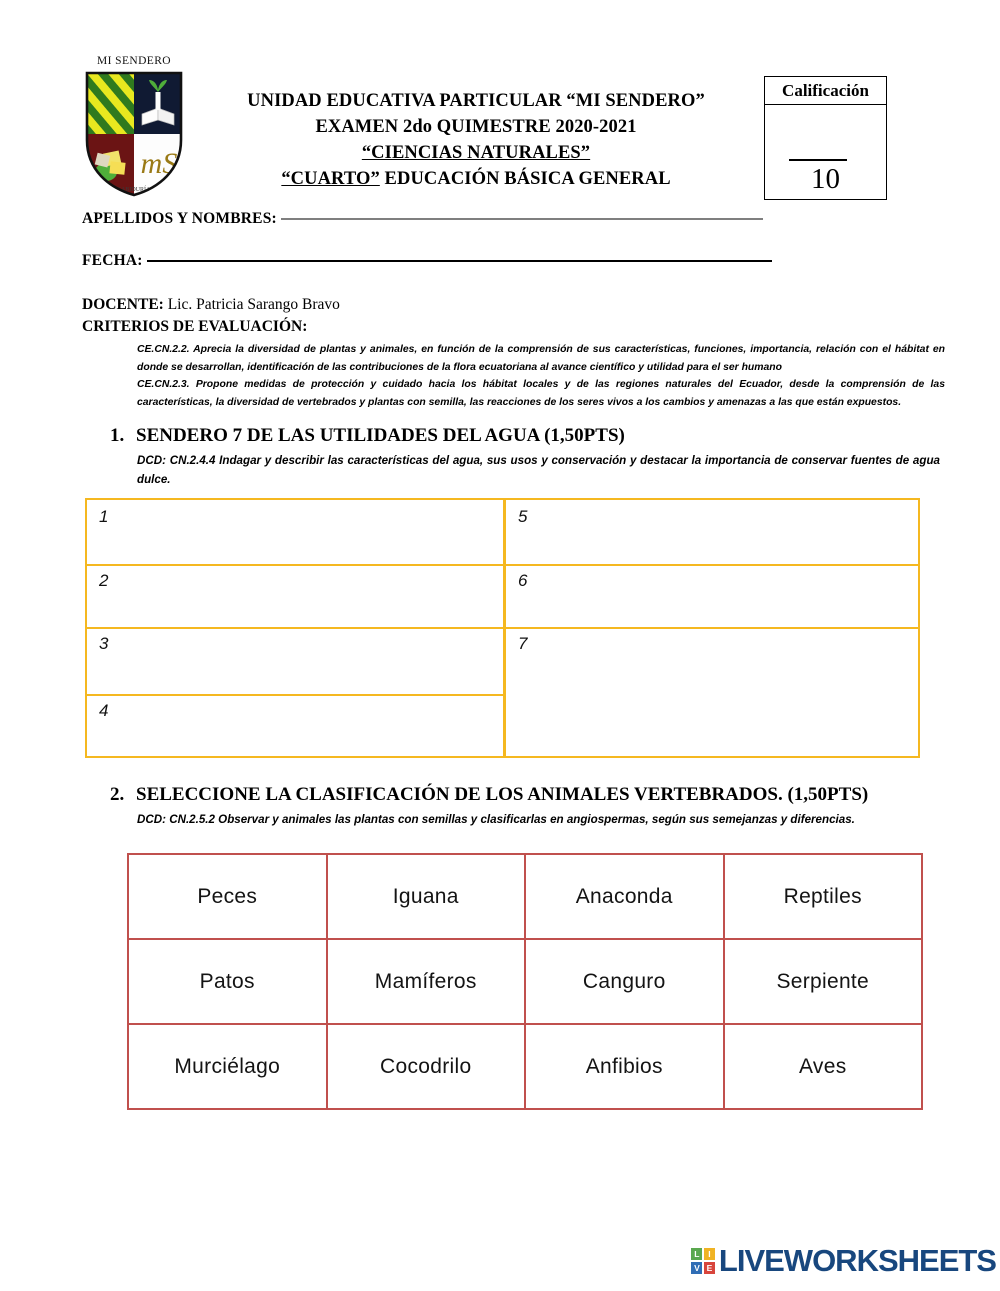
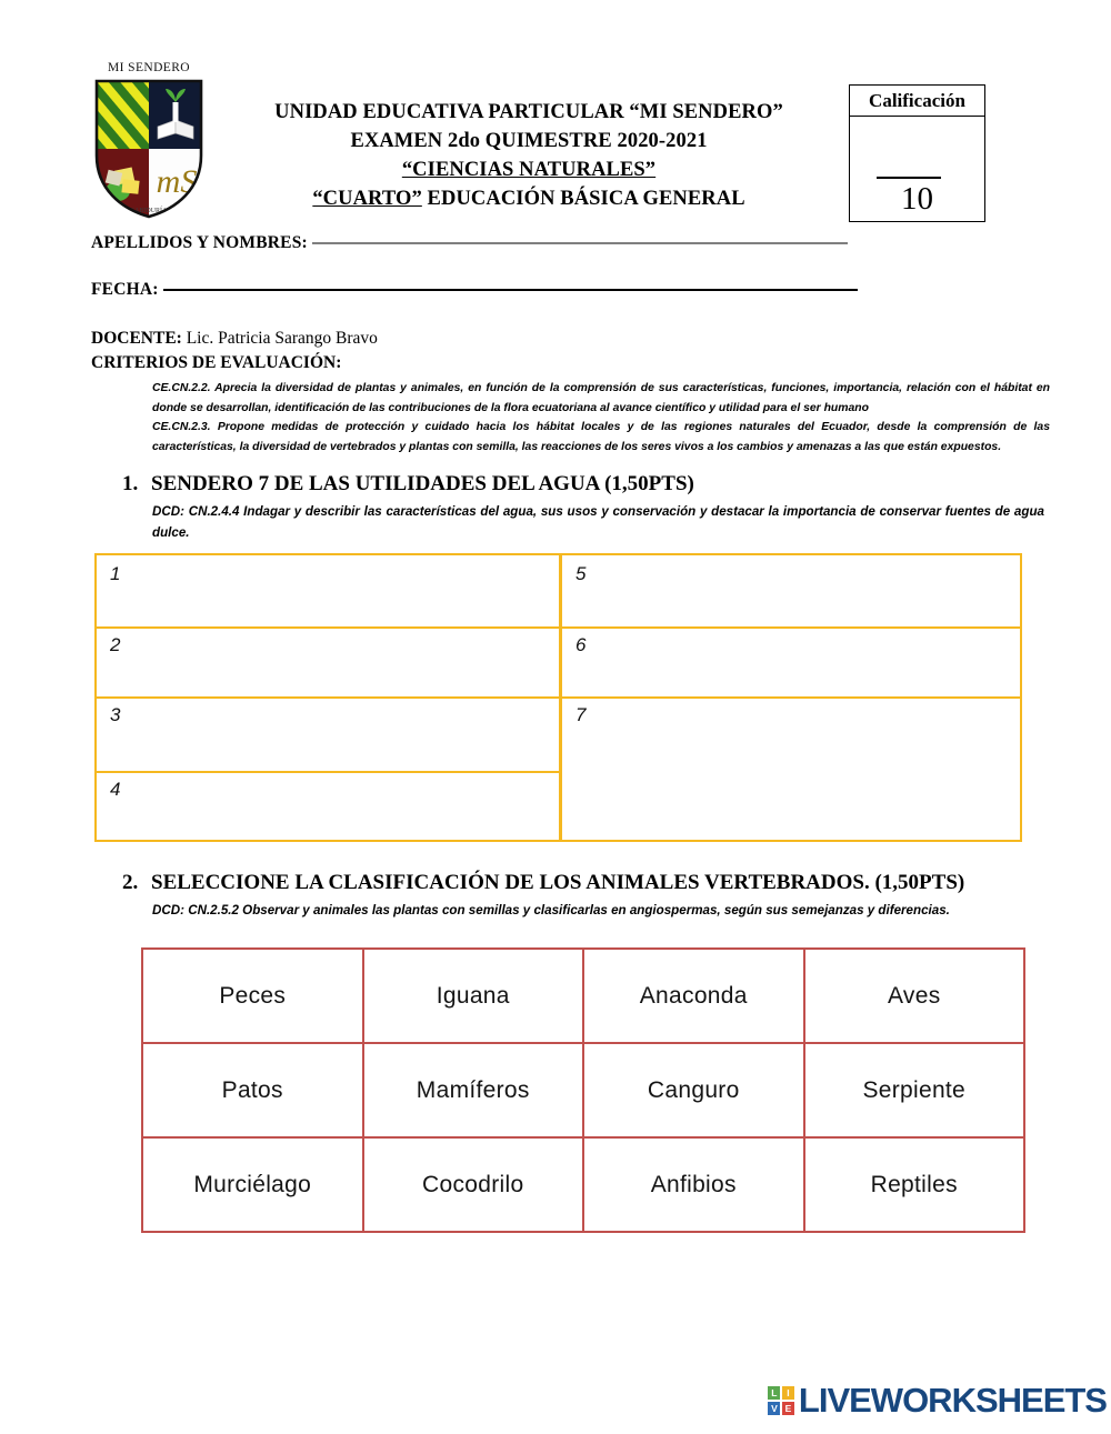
  MI SENDERO
  mS
  UNIDAD EDUCATIVA PARTICULAR “MI SENDERO”
  EXAMEN 2do QUIMESTRE 2020-2021
  “CIENCIAS NATURALES”
  “CUARTO” EDUCACIÓN BÁSICA GENERAL
  Calificación
  10
  APELLIDOS Y NOMBRES:
  FECHA:
  DOCENTE: Lic. Patricia Sarango Bravo
  CRITERIOS DE EVALUACIÓN:
  CE.CN.2.2. Aprecia la diversidad de plantas y animales, en función de la comprensión de sus características, funciones, importancia, relación con el hábitat en donde se desarrollan, identificación de las contribuciones de la flora ecuatoriana al avance científico y utilidad para el ser humano
  CE.CN.2.3. Propone medidas de protección y cuidado hacia los hábitat locales y de las regiones naturales del Ecuador, desde la comprensión de las características, la diversidad de vertebrados y plantas con semilla, las reacciones de los seres vivos a los cambios y amenazas a las que están expuestos.
  1.
  SENDERO 7 DE LAS UTILIDADES DEL AGUA (1,50PTS)
  DCD: CN.2.4.4 Indagar y describir las características del agua, sus usos y conservación y destacar la importancia de conservar fuentes de agua dulce.
  1
  2
  3
  4
  5
  6
  7
  2.
  SELECCIONE LA CLASIFICACIÓN DE LOS ANIMALES VERTEBRADOS. (1,50PTS)
  DCD: CN.2.5.2 Observar y animales las plantas con semillas y clasificarlas en angiospermas, según sus semejanzas y diferencias.
- Peces	Iguana	Anaconda	Reptiles
+ Peces	Iguana	Anaconda	Aves
  Patos	Mamíferos	Canguro	Serpiente
- Murciélago	Cocodrilo	Anfibios	Aves
+ Murciélago	Cocodrilo	Anfibios	Reptiles
  L
  I
  V
  E
  LIVEWORKSHEETS
